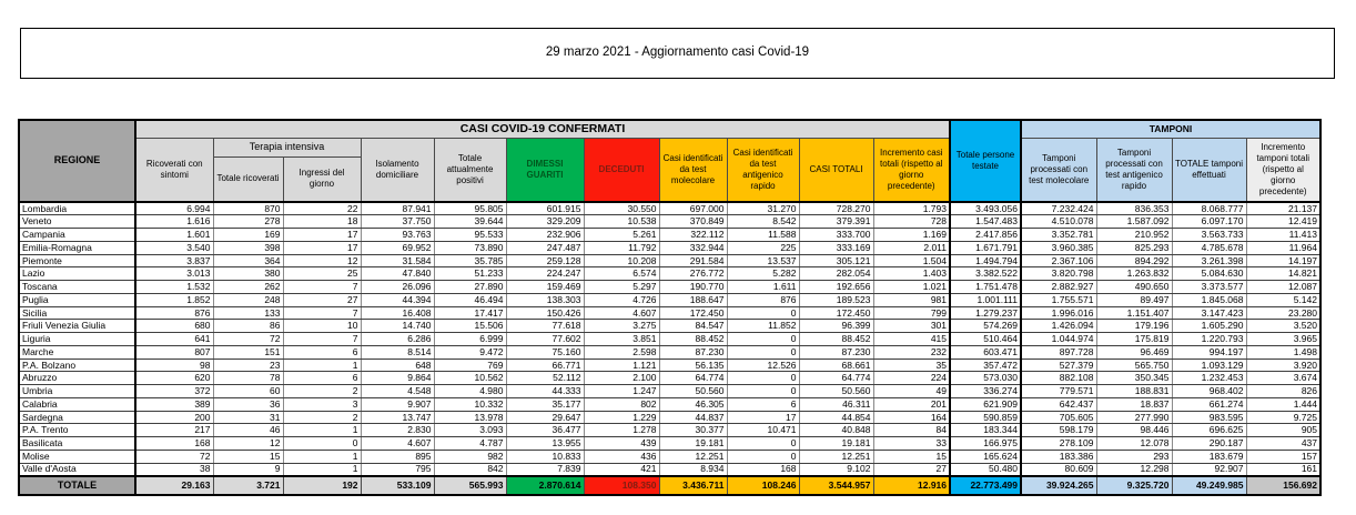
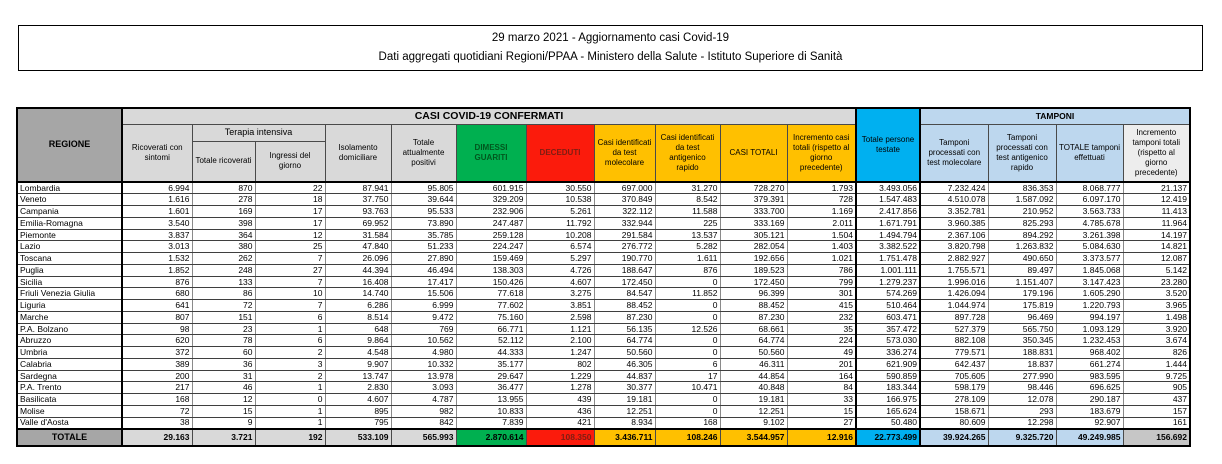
  29 marzo 2021 - Aggiornamento casi Covid-19
+ Dati aggregati quotidiani Regioni/PPAA - Ministero della Salute - Istituto Superiore di Sanità
  REGIONE	CASI COVID-19 CONFERMATI	Totale persone testate	TAMPONI
  Ricoverati con sintomi	Terapia intensiva	Isolamento domiciliare	Totale attualmente positivi	DIMESSI GUARITI	DECEDUTI	Casi identificati da test molecolare	Casi identificati da test antigenico rapido	CASI TOTALI	Incremento casi totali (rispetto al giorno precedente)	Tamponi processati con test molecolare	Tamponi processati con test antigenico rapido	TOTALE tamponi effettuati	Incremento tamponi totali (rispetto al giorno precedente)
  Totale ricoverati	Ingressi del giorno
  Lombardia	6.994	870	22	87.941	95.805	601.915	30.550	697.000	31.270	728.270	1.793	3.493.056	7.232.424	836.353	8.068.777	21.137
  Veneto	1.616	278	18	37.750	39.644	329.209	10.538	370.849	8.542	379.391	728	1.547.483	4.510.078	1.587.092	6.097.170	12.419
  Campania	1.601	169	17	93.763	95.533	232.906	5.261	322.112	11.588	333.700	1.169	2.417.856	3.352.781	210.952	3.563.733	11.413
  Emilia-Romagna	3.540	398	17	69.952	73.890	247.487	11.792	332.944	225	333.169	2.011	1.671.791	3.960.385	825.293	4.785.678	11.964
  Piemonte	3.837	364	12	31.584	35.785	259.128	10.208	291.584	13.537	305.121	1.504	1.494.794	2.367.106	894.292	3.261.398	14.197
  Lazio	3.013	380	25	47.840	51.233	224.247	6.574	276.772	5.282	282.054	1.403	3.382.522	3.820.798	1.263.832	5.084.630	14.821
  Toscana	1.532	262	7	26.096	27.890	159.469	5.297	190.770	1.611	192.656	1.021	1.751.478	2.882.927	490.650	3.373.577	12.087
- Puglia	1.852	248	27	44.394	46.494	138.303	4.726	188.647	876	189.523	981	1.001.111	1.755.571	89.497	1.845.068	5.142
+ Puglia	1.852	248	27	44.394	46.494	138.303	4.726	188.647	876	189.523	786	1.001.111	1.755.571	89.497	1.845.068	5.142
  Sicilia	876	133	7	16.408	17.417	150.426	4.607	172.450	0	172.450	799	1.279.237	1.996.016	1.151.407	3.147.423	23.280
  Friuli Venezia Giulia	680	86	10	14.740	15.506	77.618	3.275	84.547	11.852	96.399	301	574.269	1.426.094	179.196	1.605.290	3.520
  Liguria	641	72	7	6.286	6.999	77.602	3.851	88.452	0	88.452	415	510.464	1.044.974	175.819	1.220.793	3.965
  Marche	807	151	6	8.514	9.472	75.160	2.598	87.230	0	87.230	232	603.471	897.728	96.469	994.197	1.498
  P.A. Bolzano	98	23	1	648	769	66.771	1.121	56.135	12.526	68.661	35	357.472	527.379	565.750	1.093.129	3.920
  Abruzzo	620	78	6	9.864	10.562	52.112	2.100	64.774	0	64.774	224	573.030	882.108	350.345	1.232.453	3.674
  Umbria	372	60	2	4.548	4.980	44.333	1.247	50.560	0	50.560	49	336.274	779.571	188.831	968.402	826
  Calabria	389	36	3	9.907	10.332	35.177	802	46.305	6	46.311	201	621.909	642.437	18.837	661.274	1.444
  Sardegna	200	31	2	13.747	13.978	29.647	1.229	44.837	17	44.854	164	590.859	705.605	277.990	983.595	9.725
  P.A. Trento	217	46	1	2.830	3.093	36.477	1.278	30.377	10.471	40.848	84	183.344	598.179	98.446	696.625	905
  Basilicata	168	12	0	4.607	4.787	13.955	439	19.181	0	19.181	33	166.975	278.109	12.078	290.187	437
- Molise	72	15	1	895	982	10.833	436	12.251	0	12.251	15	165.624	183.386	293	183.679	157
+ Molise	72	15	1	895	982	10.833	436	12.251	0	12.251	15	165.624	158.671	293	183.679	157
  Valle d'Aosta	38	9	1	795	842	7.839	421	8.934	168	9.102	27	50.480	80.609	12.298	92.907	161
  TOTALE	29.163	3.721	192	533.109	565.993	2.870.614	108.350	3.436.711	108.246	3.544.957	12.916	22.773.499	39.924.265	9.325.720	49.249.985	156.692
